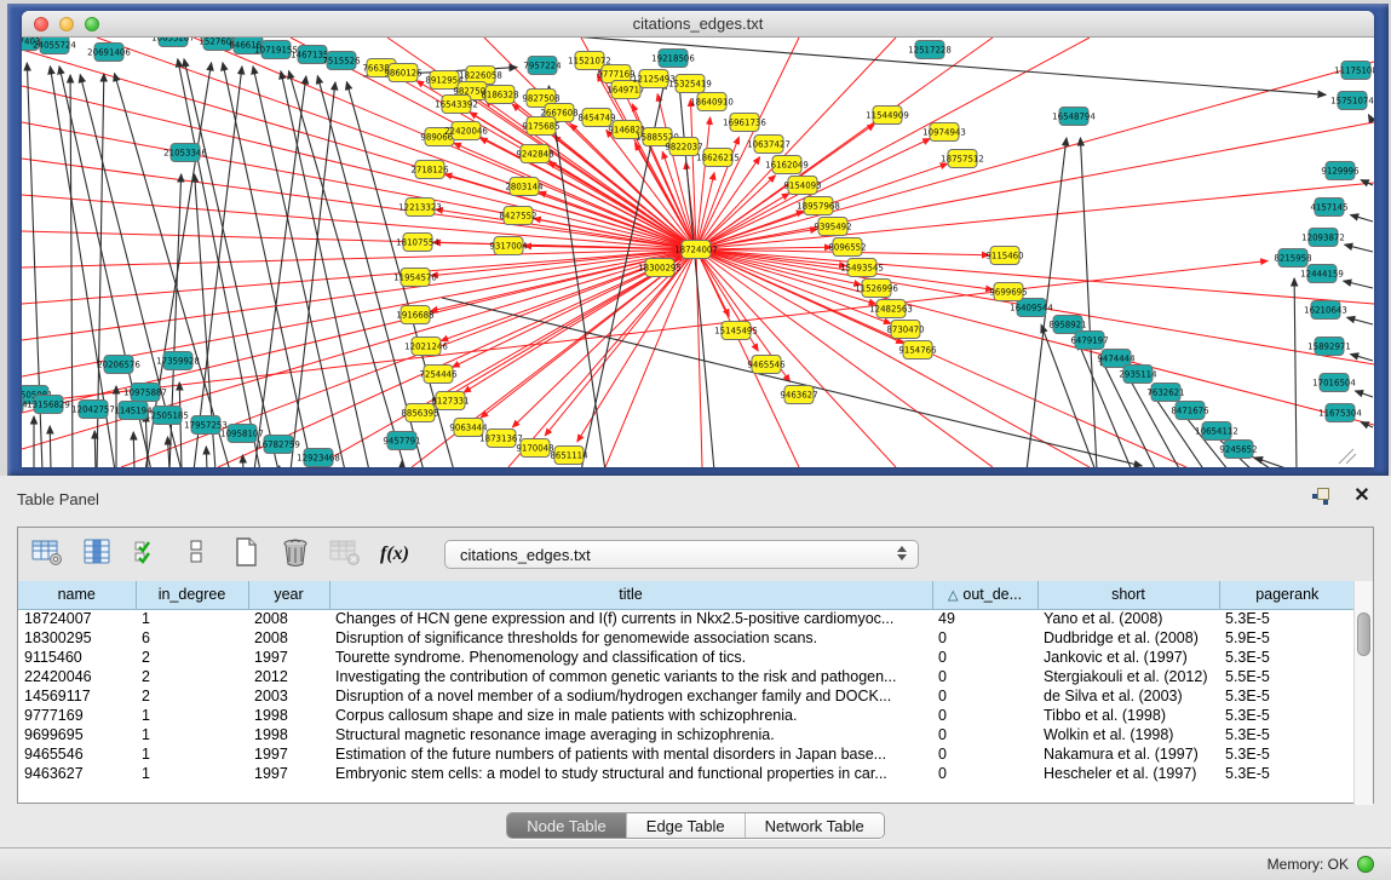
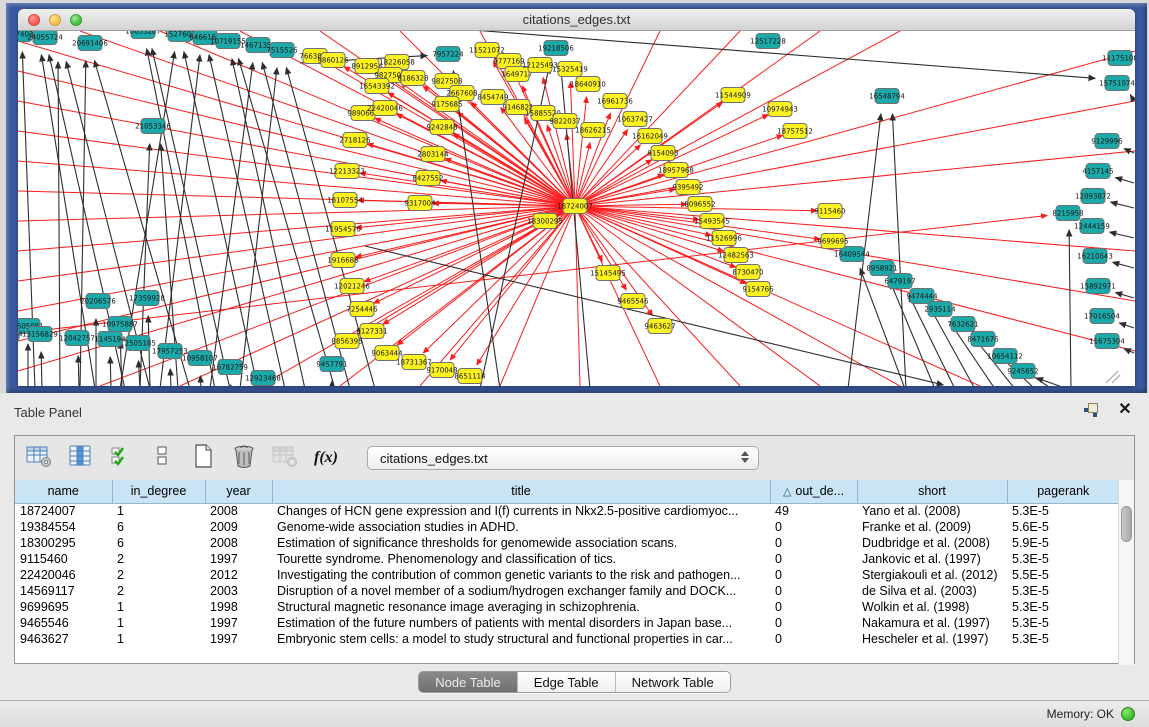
  citations_edges.txt
  24055724
  20691406
  10653287
  152760
  646616
  10719155
  1467135
  7515526
  7957224
  19218506
  21053346
  20206576
  17359928
  10975887
  2505185
  17957253
  10958107
  16782759
  12923468
  13156829
  12042757
  1145194
  9457791
  12517228
  16548794
  16409544
  8958921
  6479197
  9474444
  2935114
  7632621
  8471676
  10654112
  9245652
  8215958
  15751074
  9129996
  4157145
  12093872
  12444159
  16210643
  15892971
  17016504
  11675304
  1117510
  76638
  982750
  16543392
  989066
  22420046
  2718126
  12213323
  18107554
  11954570
  1916688
  12021246
  7254446
  8127331
  8856395
  9063444
  18731367
  9170048
  8651114
  8186328
  9827508
  2667608
  9175685
  8454749
  914682
  158855
  9822037
  18626215
  11521072
  1649717
  15325419
  18640910
  16961736
  9242848
  2803144
  8427552
  9317004
  18300295
  10637427
  16162049
  9154093
  18957968
  9395492
  8096552
  15493545
  11526996
  12482563
  8730470
  9154766
  10974943
  11544909
  18757512
  9115460
  9699695
  15145495
  9465546
  9463627
  18724007
  Table Panel
  ✕
  f(x)
  citations_edges.txt
  name	in_degree	year	title	△ out_de...	short	pagerank
  18724007	1	2008	Changes of HCN gene expression and I(f) currents in Nkx2.5-positive cardiomyoc...	49	Yano et al. (2008)	5.3E-5
+ 19384554	6	2009	Genome-wide association studies in ADHD.	0	Franke et al. (2009)	5.6E-5
- 18300295	6	2008	Disruption of significance thresholds for genomewide association scans.	0	Dudbridge et al. (2008)	5.9E-5
+ 18300295	6	2008	Estimation of significance thresholds for genomewide association scans.	0	Dudbridge et al. (2008)	5.9E-5
  9115460	2	1997	Tourette syndrome. Phenomenology and classification of tics.	0	Jankovic et al. (1997)	5.3E-5
  22420046	2	2012	Investigating the contribution of common genetic variants to the risk and pathogen...	0	Stergiakouli et al. (2012)	5.5E-5
  14569117	2	2003	Disruption of a novel member of a sodium/hydrogen exchanger family and DOCK...	0	de Silva et al. (2003)	5.3E-5
- 9777169	1	1998	Corpus callosum shape and size in male patients with schizophrenia.	0	Tibbo et al. (1998)	5.3E-5
  9699695	1	1998	Structural magnetic resonance image averaging in schizophrenia.	0	Wolkin et al. (1998)	5.3E-5
  9465546	1	1997	Estimation of the future numbers of patients with mental disorders in Japan base...	0	Nakamura et al. (1997)	5.3E-5
  9463627	1	1997	Embryonic stem cells: a model to study structural and functional properties in car...	0	Hescheler et al. (1997)	5.3E-5
  Node Table
  Edge Table
  Network Table
  Memory: OK
